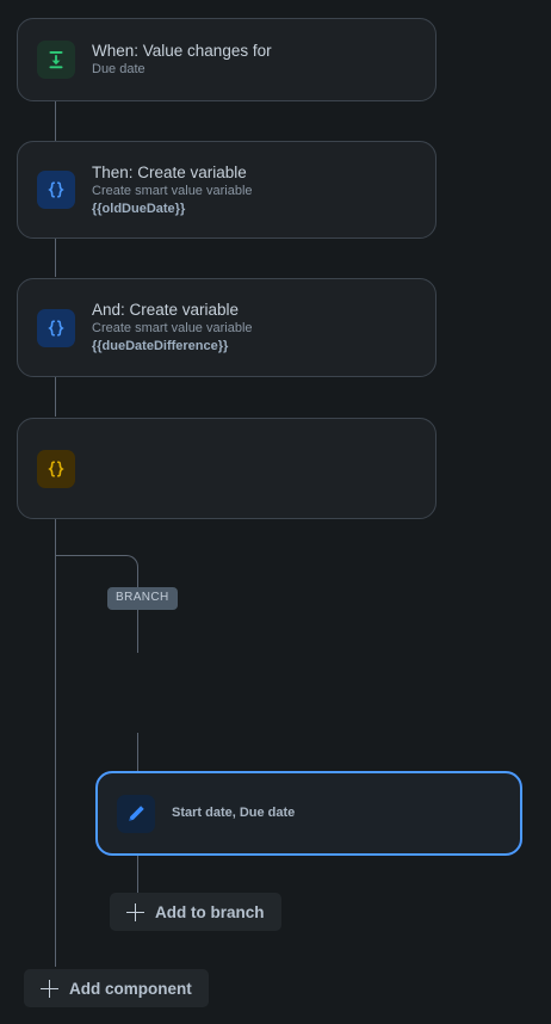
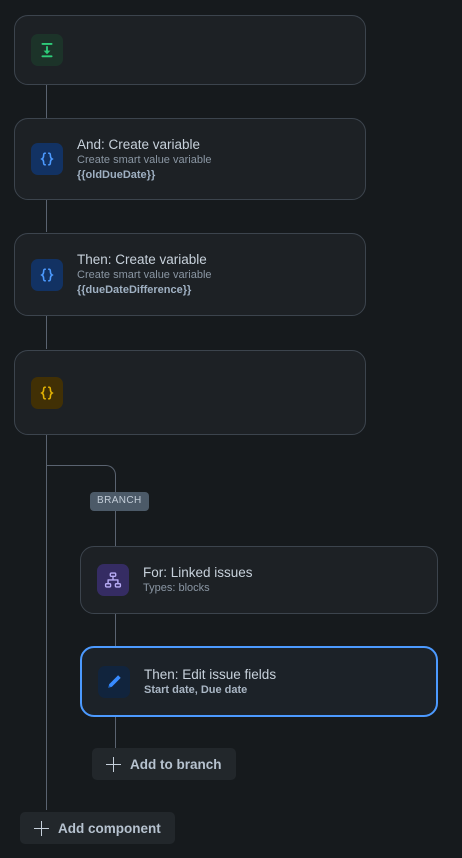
- When: Value changes for
- Due date
- Then: Create variable
+ And: Create variable
  Create smart value variable
  {{oldDueDate}}
- And: Create variable
+ Then: Create variable
  Create smart value variable
  {{dueDateDifference}}
  BRANCH
+ For: Linked issues
+ Types: blocks
+ Then: Edit issue fields
  Start date, Due date
  Add to branch
  Add component
